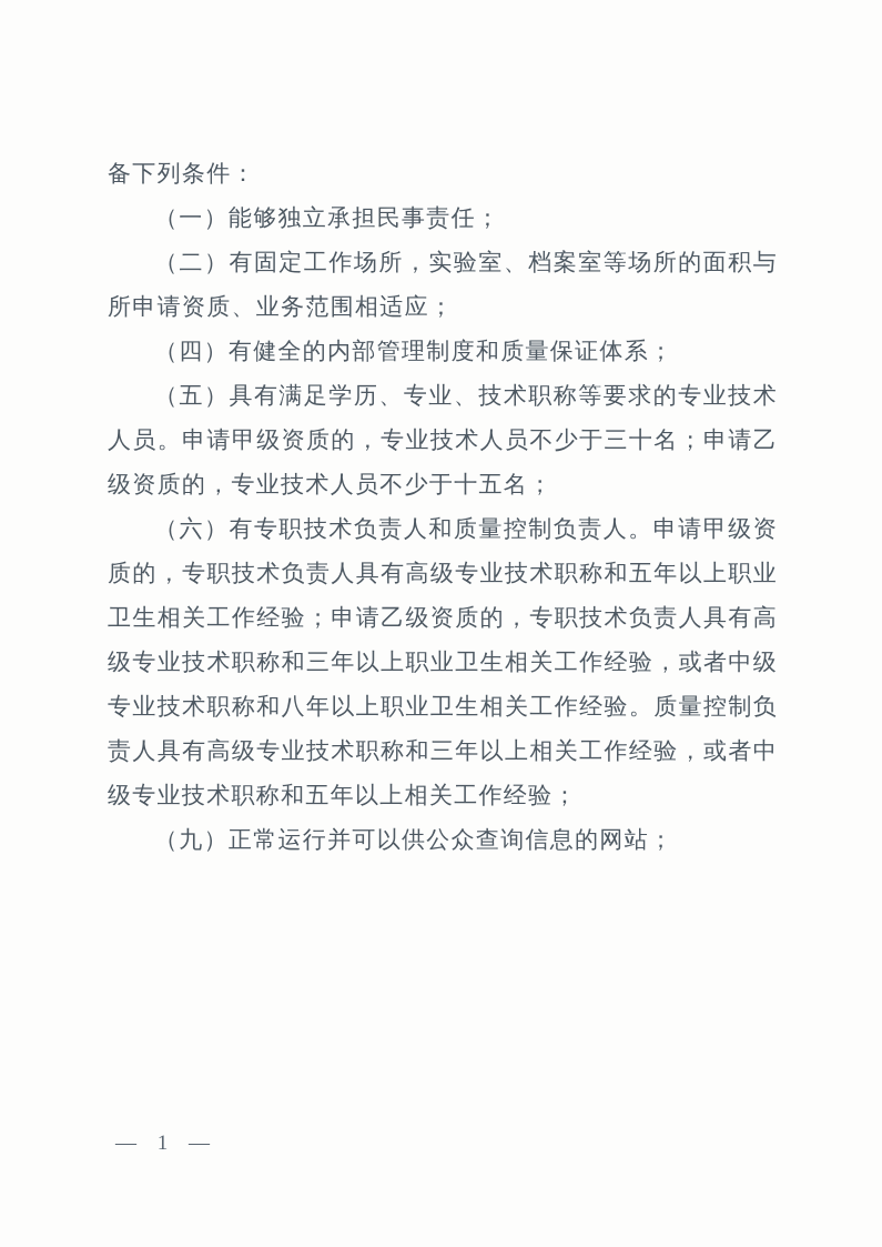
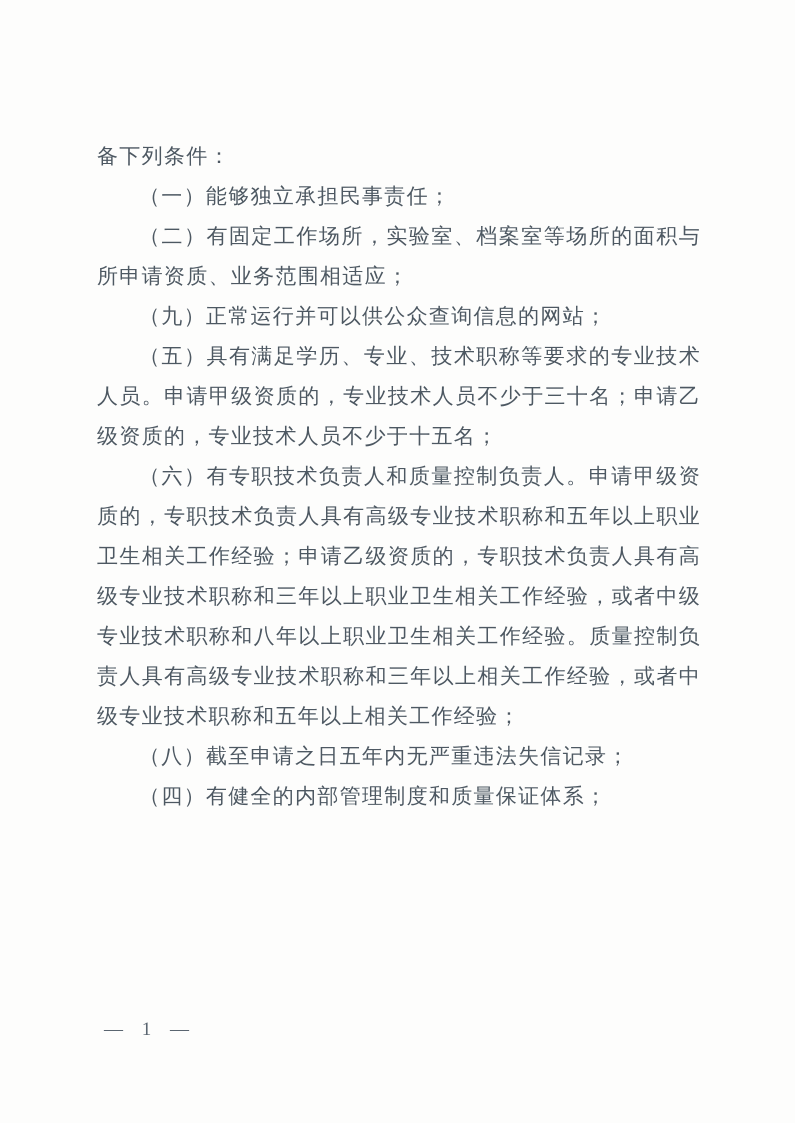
  备下列条件：
  （一）能够独立承担民事责任；
  （二）有固定工作场所，实验室、档案室等场所的面积与所申请资质、业务范围相适应；
- （四）有健全的内部管理制度和质量保证体系；
+ （九）正常运行并可以供公众查询信息的网站；
  （五）具有满足学历、专业、技术职称等要求的专业技术人员。申请甲级资质的，专业技术人员不少于三十名；申请乙级资质的，专业技术人员不少于十五名；
  （六）有专职技术负责人和质量控制负责人。申请甲级资质的，专职技术负责人具有高级专业技术职称和五年以上职业卫生相关工作经验；申请乙级资质的，专职技术负责人具有高级专业技术职称和三年以上职业卫生相关工作经验，或者中级专业技术职称和八年以上职业卫生相关工作经验。质量控制负责人具有高级专业技术职称和三年以上相关工作经验，或者中级专业技术职称和五年以上相关工作经验；
+ （八）截至申请之日五年内无严重违法失信记录；
- （九）正常运行并可以供公众查询信息的网站；
+ （四）有健全的内部管理制度和质量保证体系；
  — 1 —
